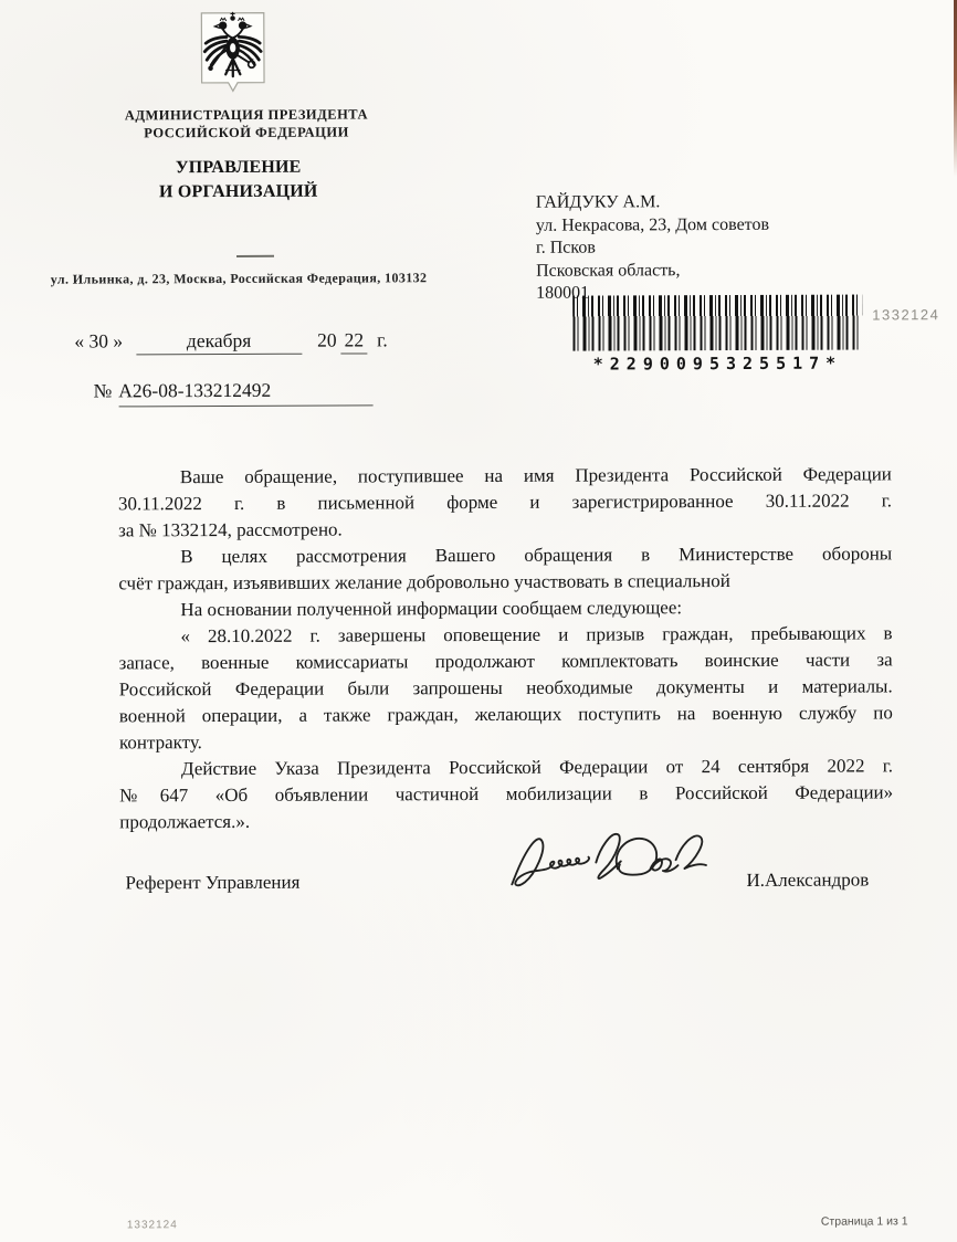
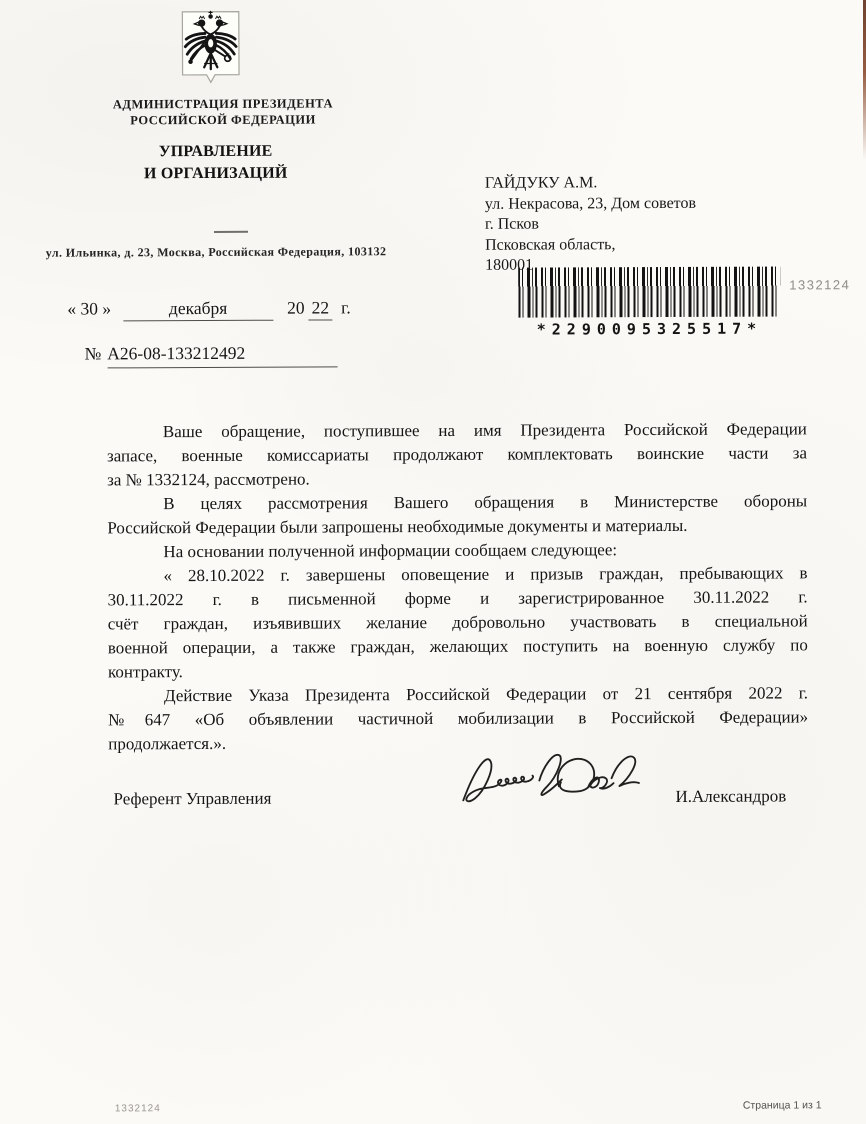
  АДМИНИСТРАЦИЯ ПРЕЗИДЕНТА
  РОССИЙСКОЙ ФЕДЕРАЦИИ
  УПРАВЛЕНИЕ
  И ОРГАНИЗАЦИЙ
  ул. Ильинка, д. 23, Москва, Российская Федерация, 103132
  ГАЙДУКУ А.М.
  ул. Некрасова, 23, Дом советов
  г. Псков
  Псковская область,
  180001
  *2290095325517*
  1332124
  « 30 » декабря 20 22 г.
  № А26-08-133212492
  Ваше обращение, поступившее на имя Президента Российской Федерации
- 30.11.2022 г. в письменной форме и зарегистрированное 30.11.2022 г.
+ запасе, военные комиссариаты продолжают комплектовать воинские части за
  за № 1332124, рассмотрено.
  В целях рассмотрения Вашего обращения в Министерстве обороны
- счёт граждан, изъявивших желание добровольно участвовать в специальной
+ Российской Федерации были запрошены необходимые документы и материалы.
  На основании полученной информации сообщаем следующее:
  « 28.10.2022 г. завершены оповещение и призыв граждан, пребывающих в
- запасе, военные комиссариаты продолжают комплектовать воинские части за
+ 30.11.2022 г. в письменной форме и зарегистрированное 30.11.2022 г.
- Российской Федерации были запрошены необходимые документы и материалы.
+ счёт граждан, изъявивших желание добровольно участвовать в специальной
  военной операции, а также граждан, желающих поступить на военную службу по
  контракту.
- Действие Указа Президента Российской Федерации от 24 сентября 2022 г.
+ Действие Указа Президента Российской Федерации от 21 сентября 2022 г.
  №647 «Об объявлении частичной мобилизации в Российской Федерации»
  продолжается.».
  Референт Управления
  И.Александров
  1332124
  Страница 1 из 1
